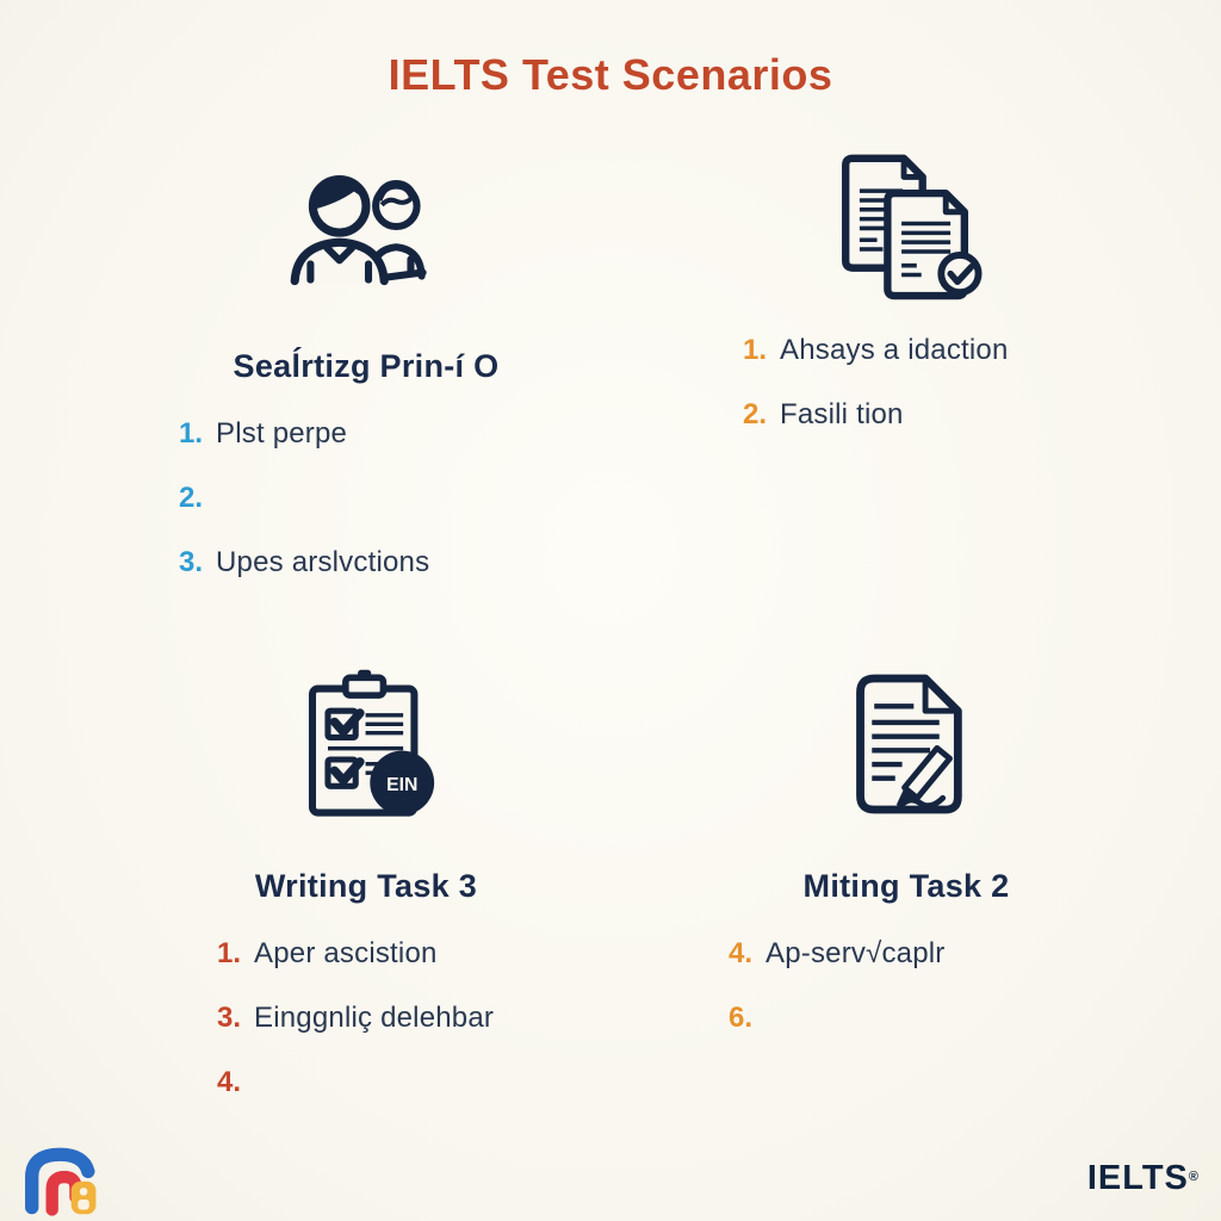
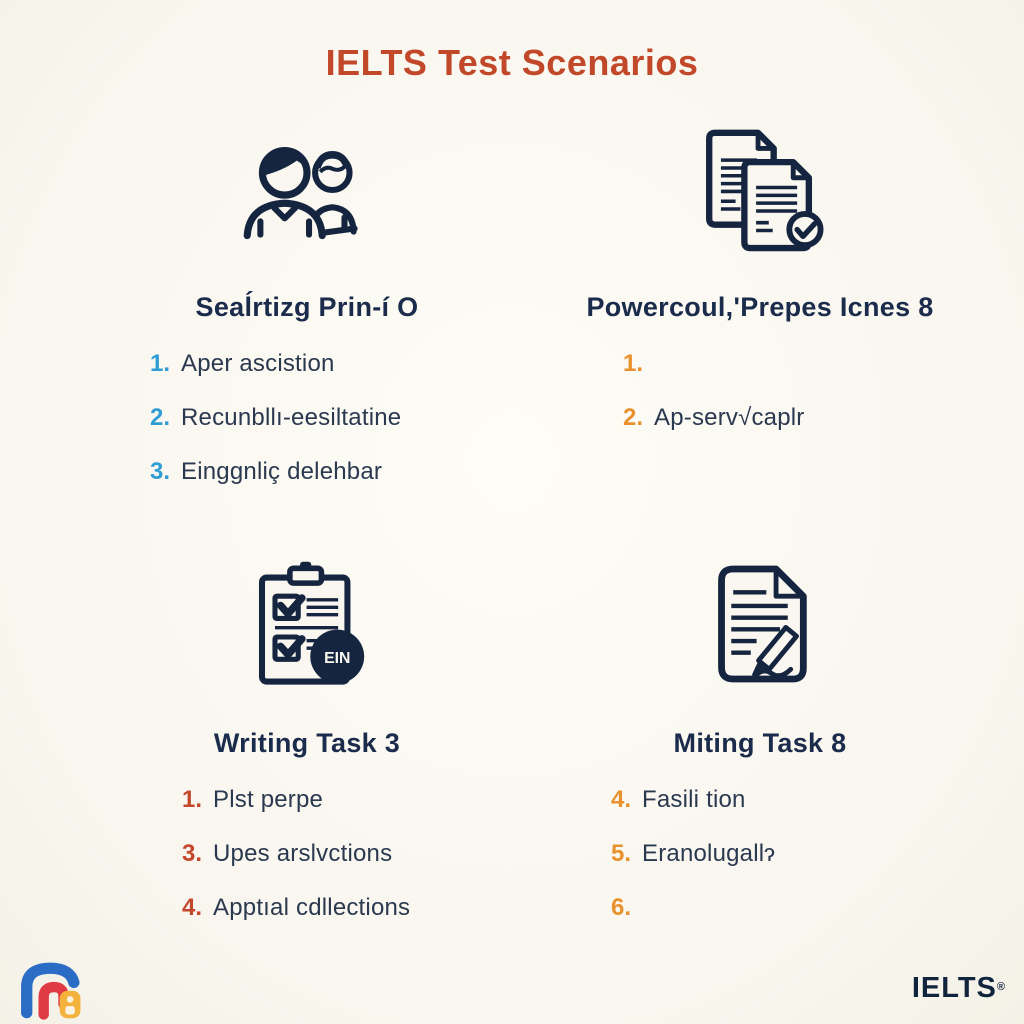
  IELTS Test Scenarios
  Seaĺrtizg Prin-í O
  1.
- Plst perpe
+ Aper ascistion
  2.
+ Recunbllı-eesiltatine
  3.
- Upes arslvctions
+ Einggnliç delehbar
+ Powercoul,'Prepes Icnes 8
  1.
- Ahsays a idaction
  2.
- Fasili tion
+ Ap-serv√caplr
  EIN
  Writing Task 3
  1.
- Aper ascistion
+ Plst perpe
  3.
- Einggnliç delehbar
+ Upes arslvctions
  4.
+ Apptıal cdllections
- Miting Task 2
+ Miting Task 8
  4.
- Ap-serv√caplr
+ Fasili tion
+ 5.
+ Eranolugallɂ
  6.
  IELTS®
